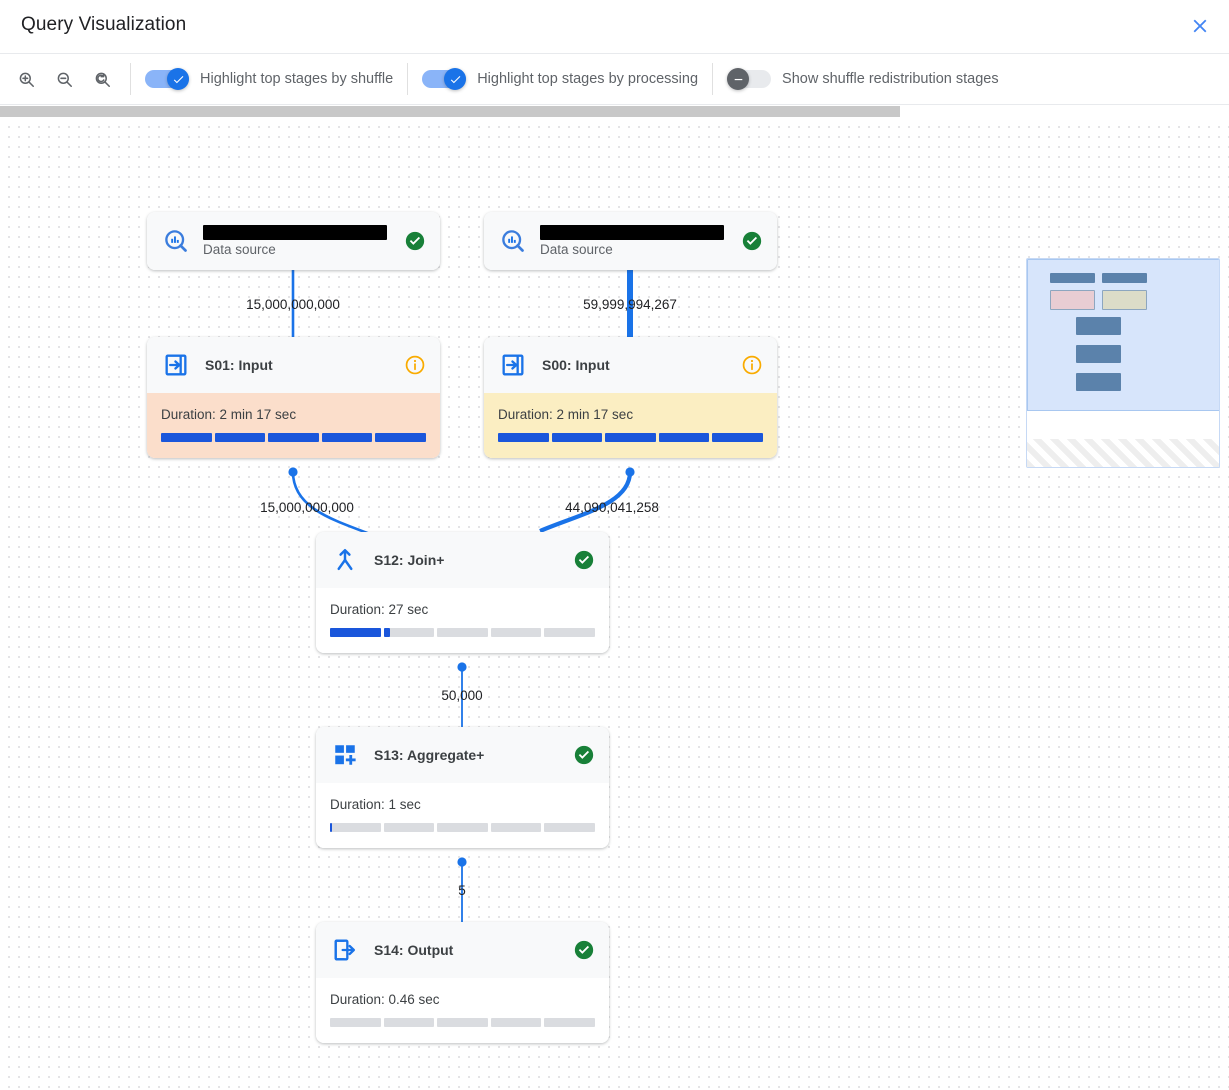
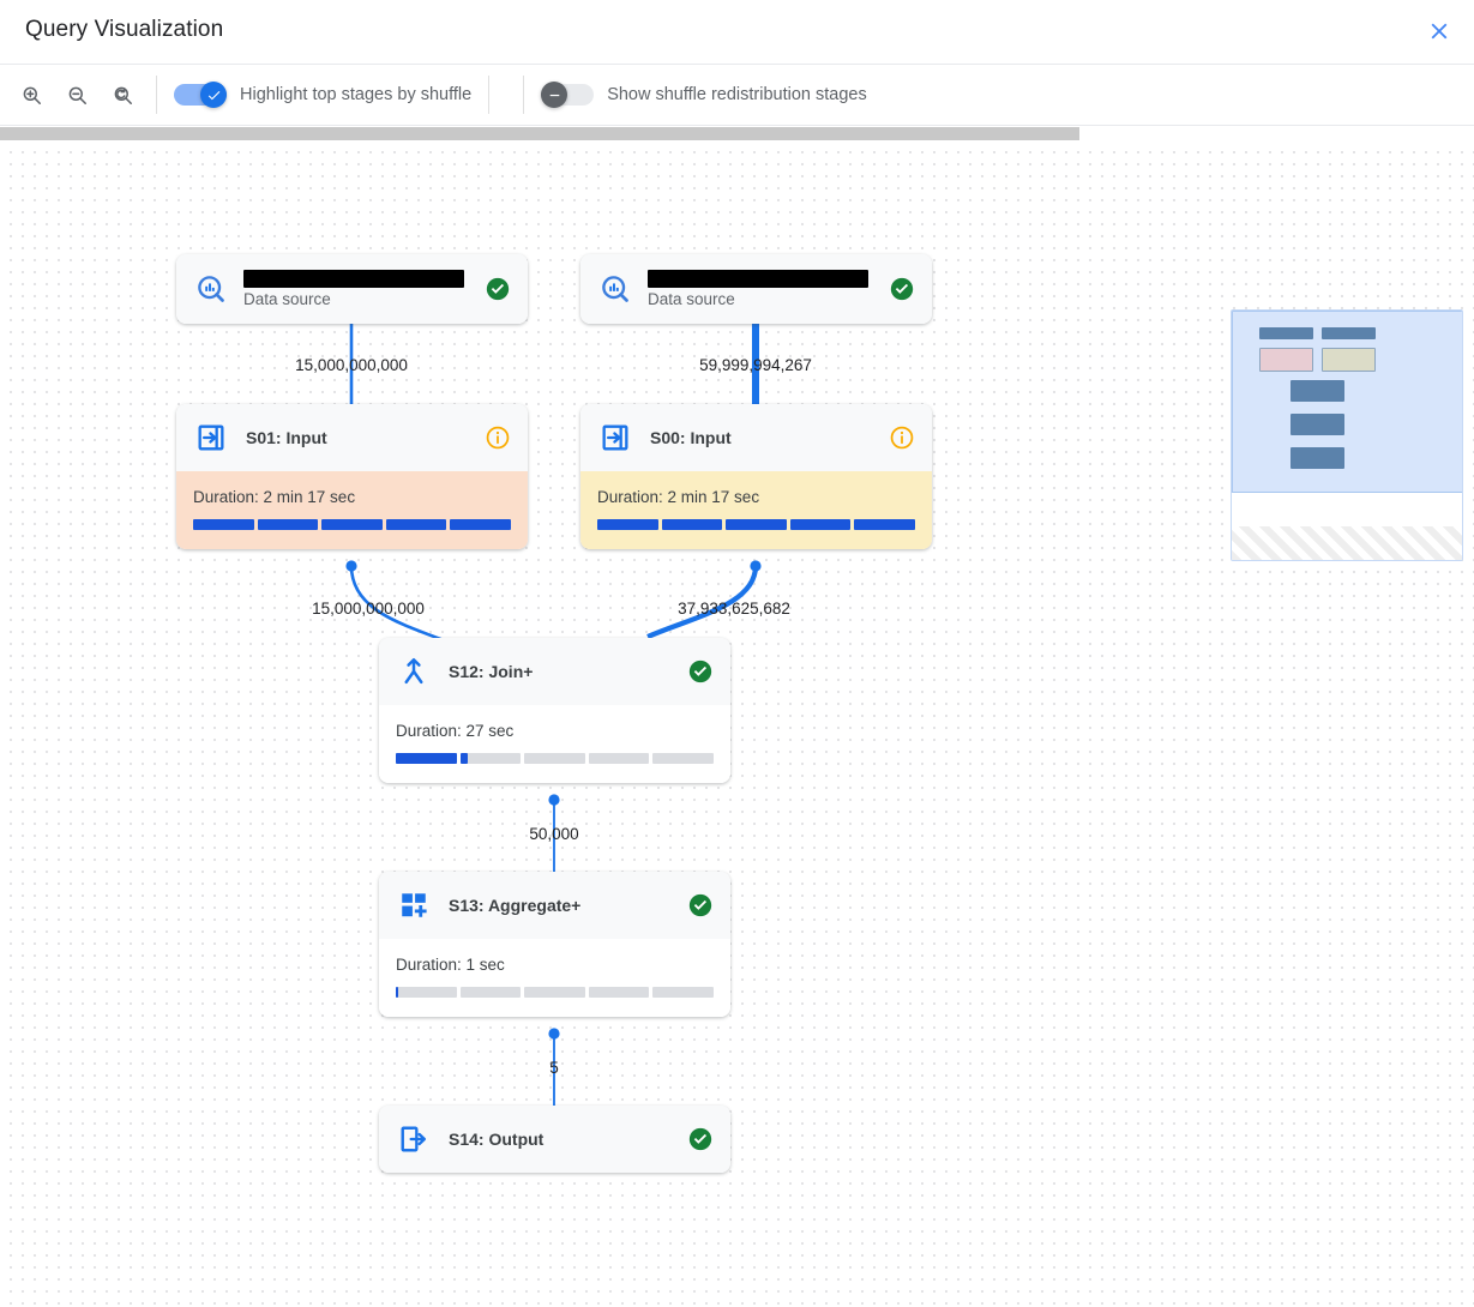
  Query Visualization
  Highlight top stages by shuffle
- Highlight top stages by processing
  Show shuffle redistribution stages
  15,000,000,000
  59,999,994,267
  15,000,000,000
- 44,090,041,258
+ 37,933,625,682
  50,000
  5
  Data source
  Data source
  S01: Input
  Duration: 2 min 17 sec
  S00: Input
  Duration: 2 min 17 sec
  S12: Join+
  Duration: 27 sec
  S13: Aggregate+
  Duration: 1 sec
  S14: Output
- Duration: 0.46 sec
